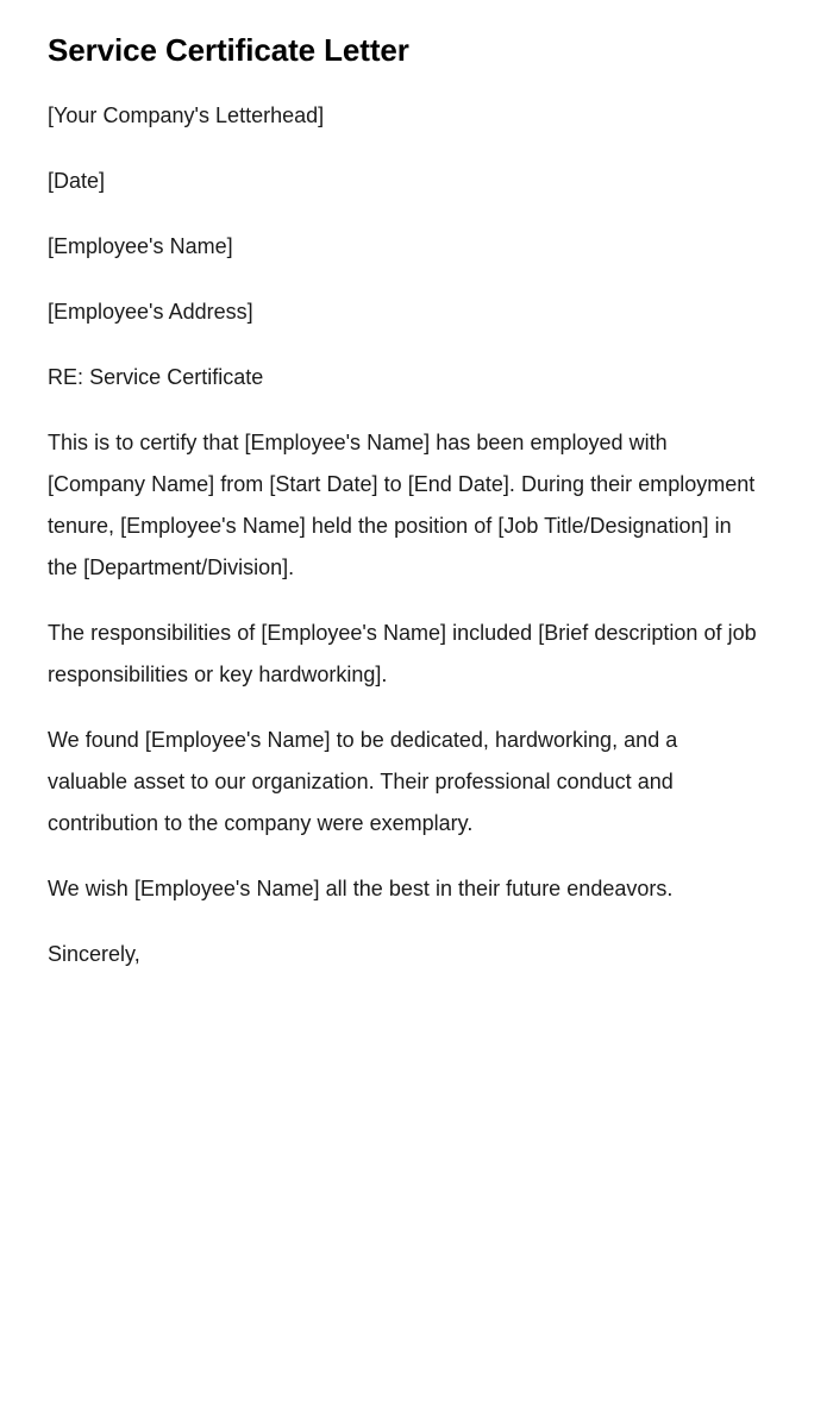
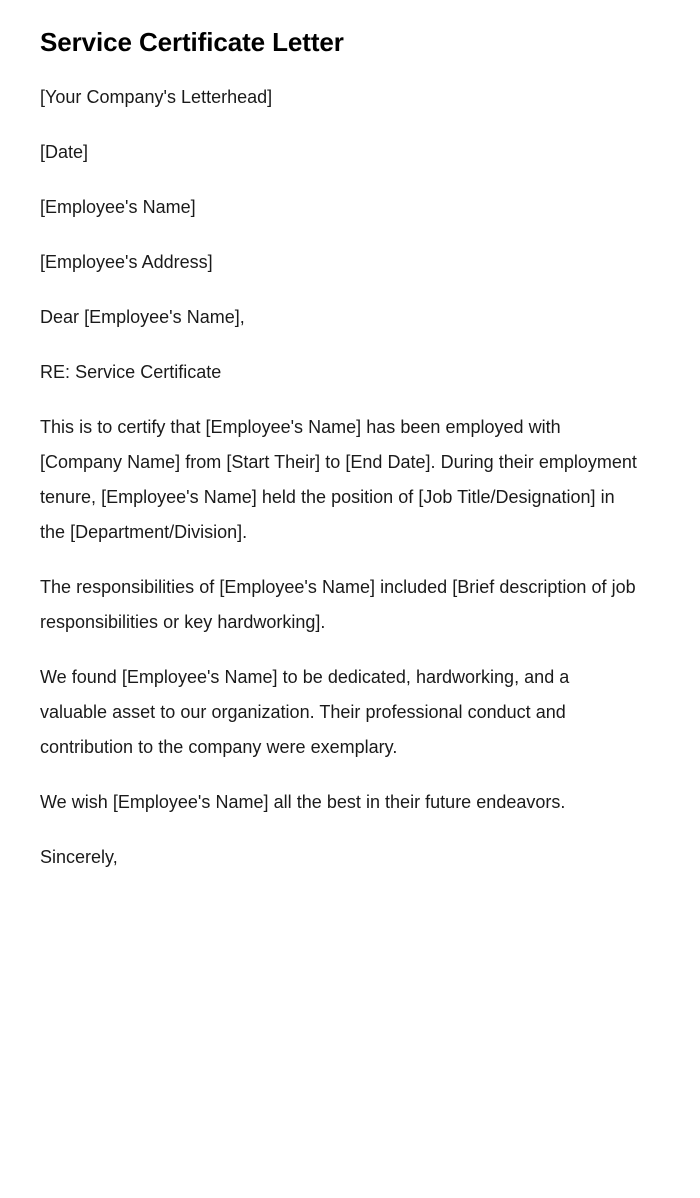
  Service Certificate Letter
  [Your Company's Letterhead]
  [Date]
  [Employee's Name]
  [Employee's Address]
+ Dear [Employee's Name],
  RE: Service Certificate
- This is to certify that [Employee's Name] has been employed with [Company Name] from [Start Date] to [End Date]. During their employment tenure, [Employee's Name] held the position of [Job Title/Designation] in the [Department/Division].
+ This is to certify that [Employee's Name] has been employed with [Company Name] from [Start Their] to [End Date]. During their employment tenure, [Employee's Name] held the position of [Job Title/Designation] in the [Department/Division].
  The responsibilities of [Employee's Name] included [Brief description of job responsibilities or key hardworking].
  We found [Employee's Name] to be dedicated, hardworking, and a valuable asset to our organization. Their professional conduct and contribution to the company were exemplary.
  We wish [Employee's Name] all the best in their future endeavors.
  Sincerely,
